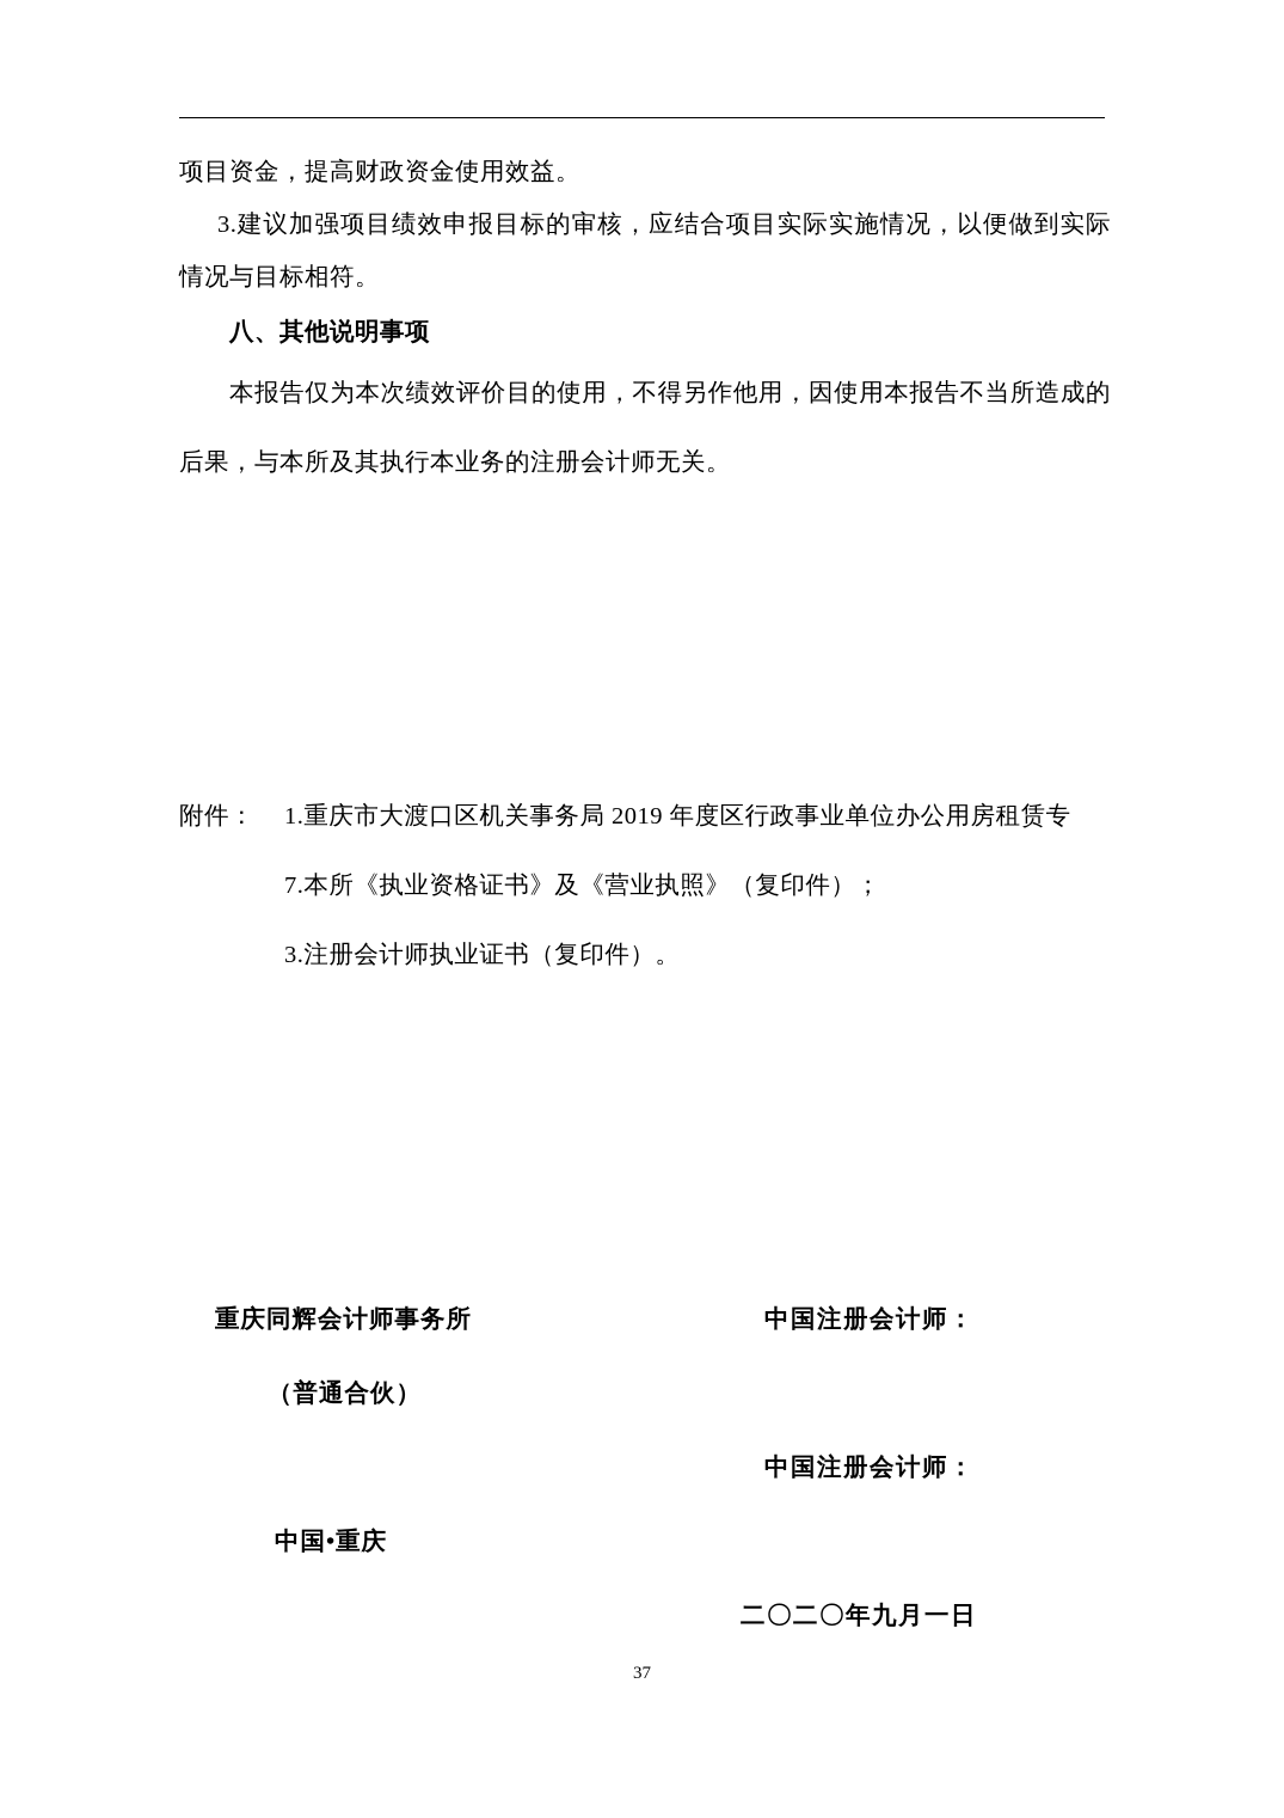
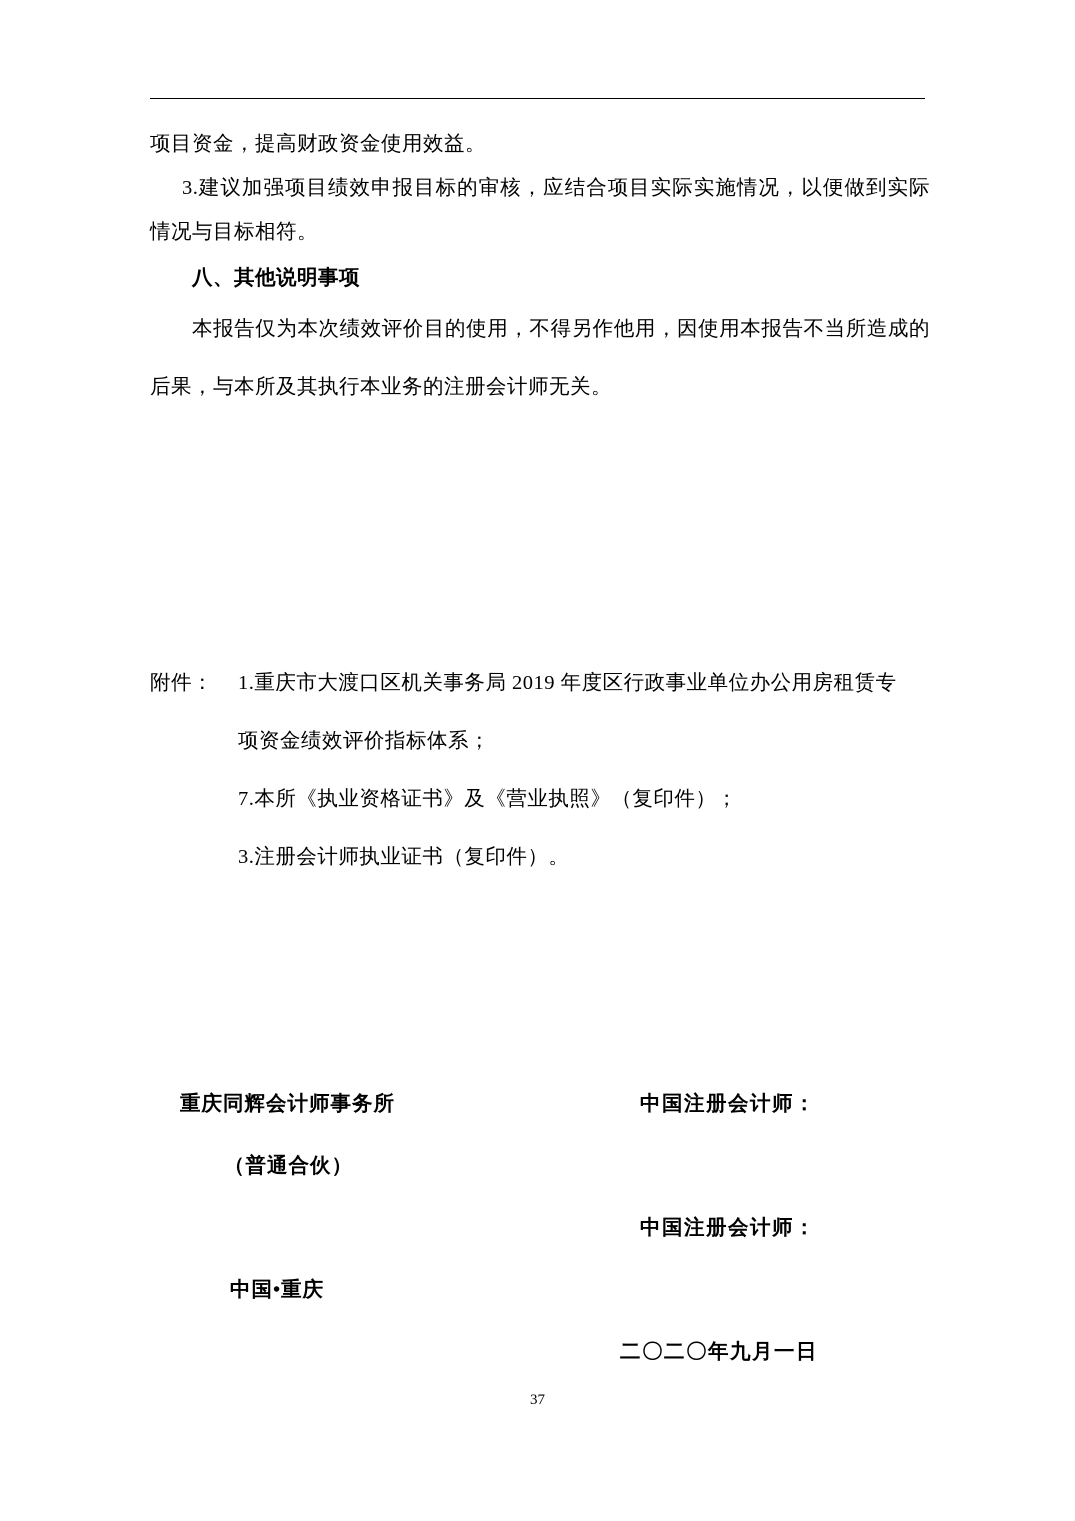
  项目资金，提高财政资金使用效益。
  3.建议加强项目绩效申报目标的审核，应结合项目实际实施情况，以便做到实际情况与目标相符。
  八、其他说明事项
  本报告仅为本次绩效评价目的使用，不得另作他用，因使用本报告不当所造成的后果，与本所及其执行本业务的注册会计师无关。
  附件： 1.重庆市大渡口区机关事务局 2019 年度区行政事业单位办公用房租赁专
+ 项资金绩效评价指标体系；
  7.本所《执业资格证书》及《营业执照》（复印件）；
  3.注册会计师执业证书（复印件）。
  重庆同辉会计师事务所
  中国注册会计师：
  （普通合伙）
  中国注册会计师：
  中国•重庆
  二〇二〇年九月一日
  37
